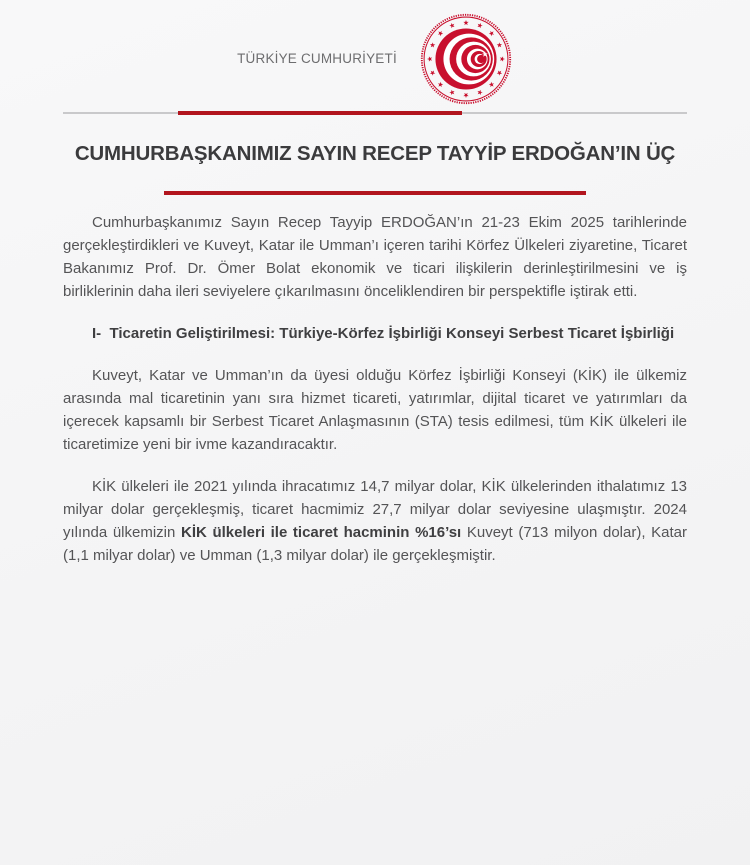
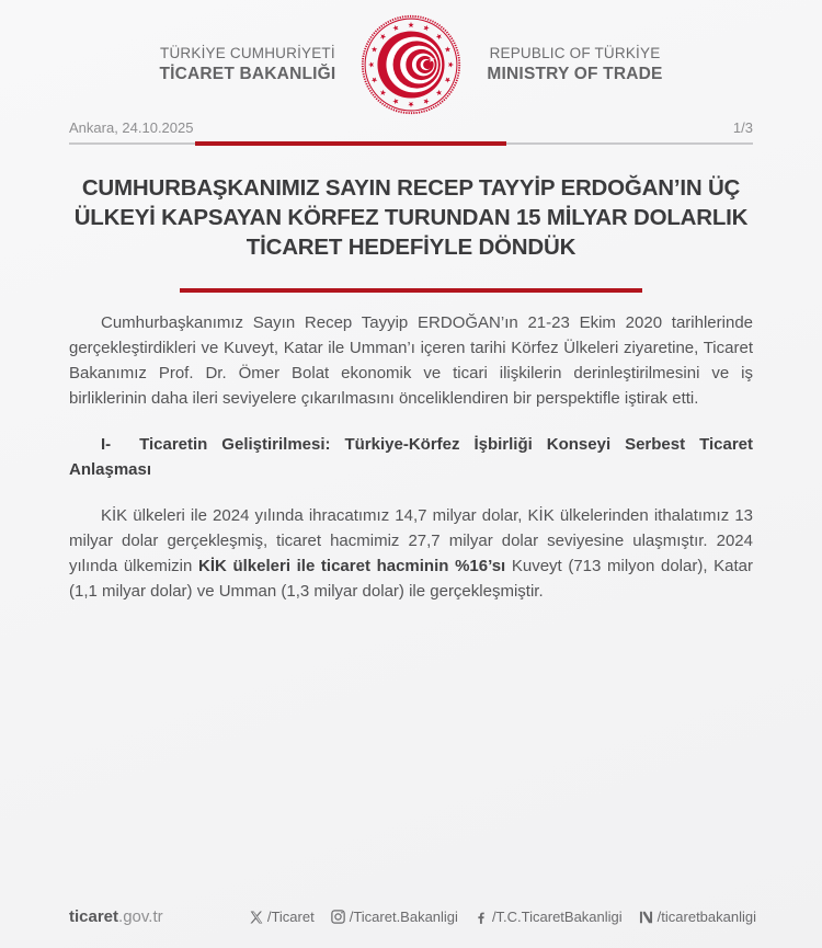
  TÜRKİYE CUMHURİYETİ
+ TİCARET BAKANLIĞI
+ REPUBLIC OF TÜRKİYE
+ MINISTRY OF TRADE
+ Ankara, 24.10.2025
+ 1/3
  CUMHURBAŞKANIMIZ SAYIN RECEP TAYYİP ERDOĞAN’IN ÜÇ
+ ÜLKEYİ KAPSAYAN KÖRFEZ TURUNDAN 15 MİLYAR DOLARLIK
+ TİCARET HEDEFİYLE DÖNDÜK
- Cumhurbaşkanımız Sayın Recep Tayyip ERDOĞAN’ın 21-23 Ekim 2025 tarihlerinde gerçekleştirdikleri ve Kuveyt, Katar ile Umman’ı içeren tarihi Körfez Ülkeleri ziyaretine, Ticaret Bakanımız Prof. Dr. Ömer Bolat ekonomik ve ticari ilişkilerin derinleştirilmesini ve iş birliklerinin daha ileri seviyelere çıkarılmasını önceliklendiren bir perspektifle iştirak etti.
+ Cumhurbaşkanımız Sayın Recep Tayyip ERDOĞAN’ın 21-23 Ekim 2020 tarihlerinde gerçekleştirdikleri ve Kuveyt, Katar ile Umman’ı içeren tarihi Körfez Ülkeleri ziyaretine, Ticaret Bakanımız Prof. Dr. Ömer Bolat ekonomik ve ticari ilişkilerin derinleştirilmesini ve iş birliklerinin daha ileri seviyelere çıkarılmasını önceliklendiren bir perspektifle iştirak etti.
- I- Ticaretin Geliştirilmesi: Türkiye-Körfez İşbirliği Konseyi Serbest Ticaret İşbirliği
+ I- Ticaretin Geliştirilmesi: Türkiye-Körfez İşbirliği Konseyi Serbest Ticaret Anlaşması
- Kuveyt, Katar ve Umman’ın da üyesi olduğu Körfez İşbirliği Konseyi (KİK) ile ülkemiz arasında mal ticaretinin yanı sıra hizmet ticareti, yatırımlar, dijital ticaret ve yatırımları da içerecek kapsamlı bir Serbest Ticaret Anlaşmasının (STA) tesis edilmesi, tüm KİK ülkeleri ile ticaretimize yeni bir ivme kazandıracaktır.
- KİK ülkeleri ile 2021 yılında ihracatımız 14,7 milyar dolar, KİK ülkelerinden ithalatımız 13 milyar dolar gerçekleşmiş, ticaret hacmimiz 27,7 milyar dolar seviyesine ulaşmıştır. 2024 yılında ülkemizin KİK ülkeleri ile ticaret hacminin %16’sı Kuveyt (713 milyon dolar), Katar (1,1 milyar dolar) ve Umman (1,3 milyar dolar) ile gerçekleşmiştir.
+ KİK ülkeleri ile 2024 yılında ihracatımız 14,7 milyar dolar, KİK ülkelerinden ithalatımız 13 milyar dolar gerçekleşmiş, ticaret hacmimiz 27,7 milyar dolar seviyesine ulaşmıştır. 2024 yılında ülkemizin KİK ülkeleri ile ticaret hacminin %16’sı Kuveyt (713 milyon dolar), Katar (1,1 milyar dolar) ve Umman (1,3 milyar dolar) ile gerçekleşmiştir.
+ ticaret.gov.tr
+ /Ticaret
+ /Ticaret.Bakanligi
+ /T.C.TicaretBakanligi
+ /ticaretbakanligi
